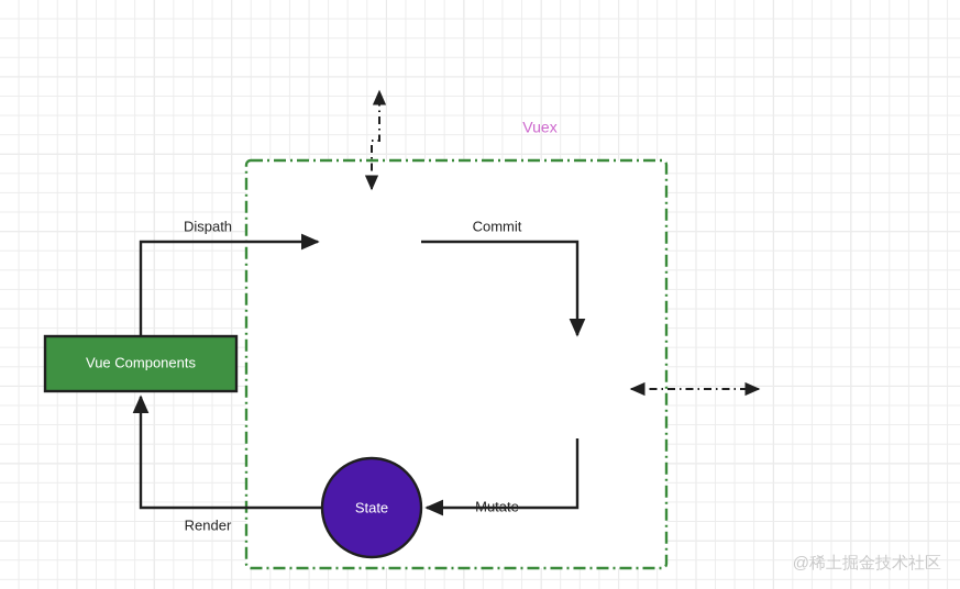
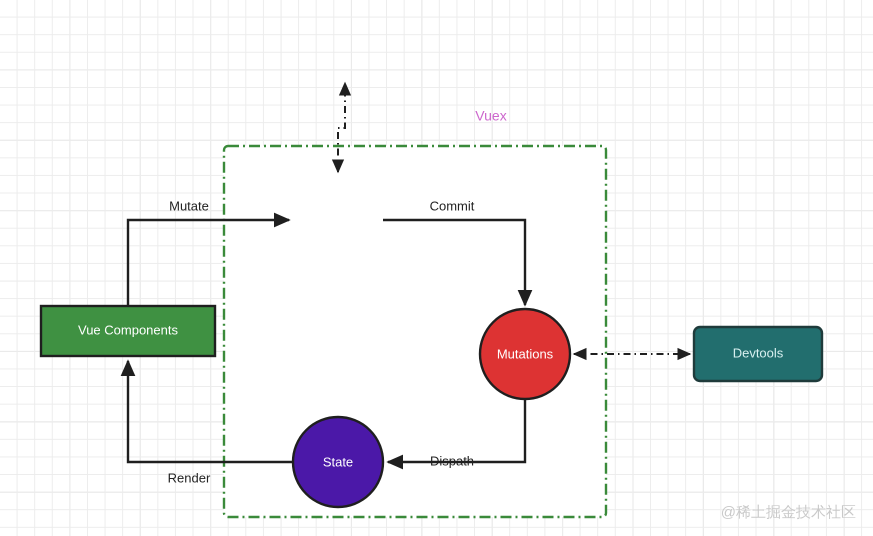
  Vuex
- Dispath
+ Mutate
  Commit
- Mutate
+ Dispath
  Render
  Vue Components
+ Devtools
+ Mutations
  State
  @稀土掘金技术社区
